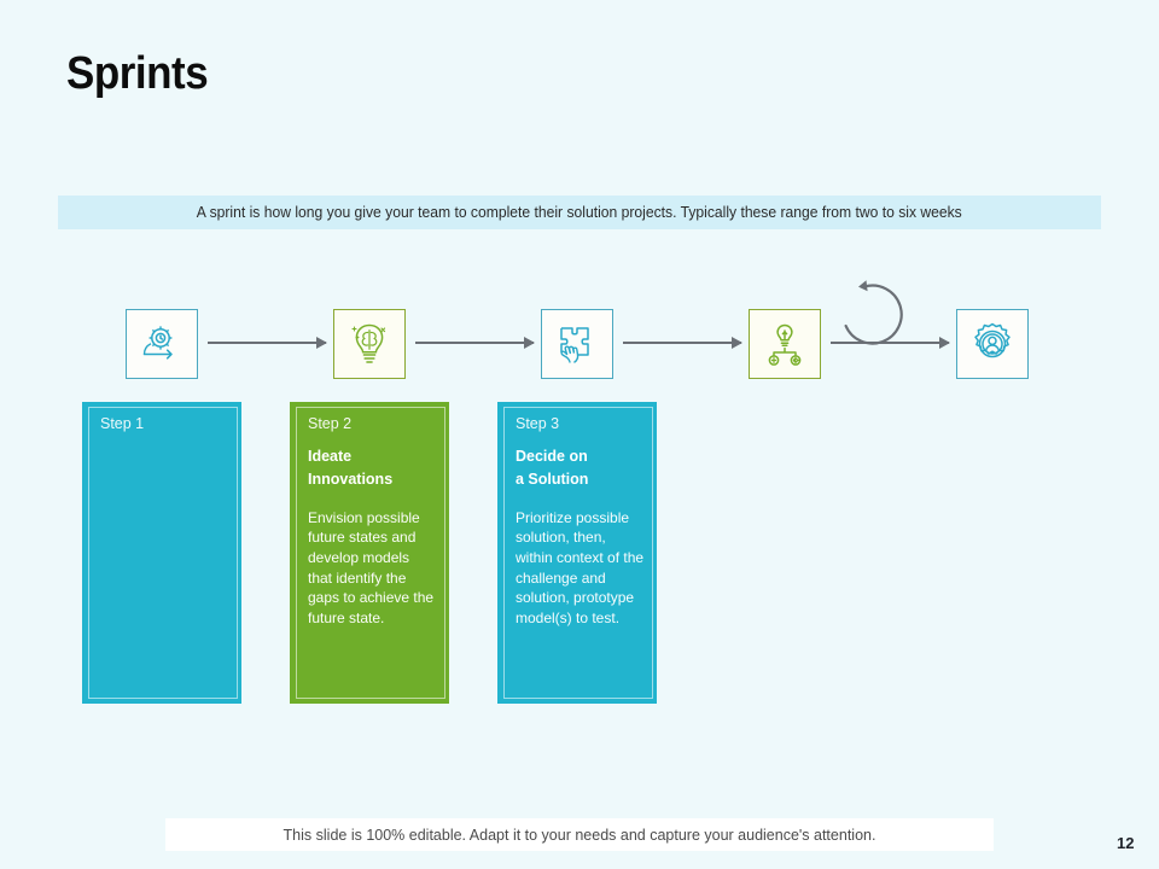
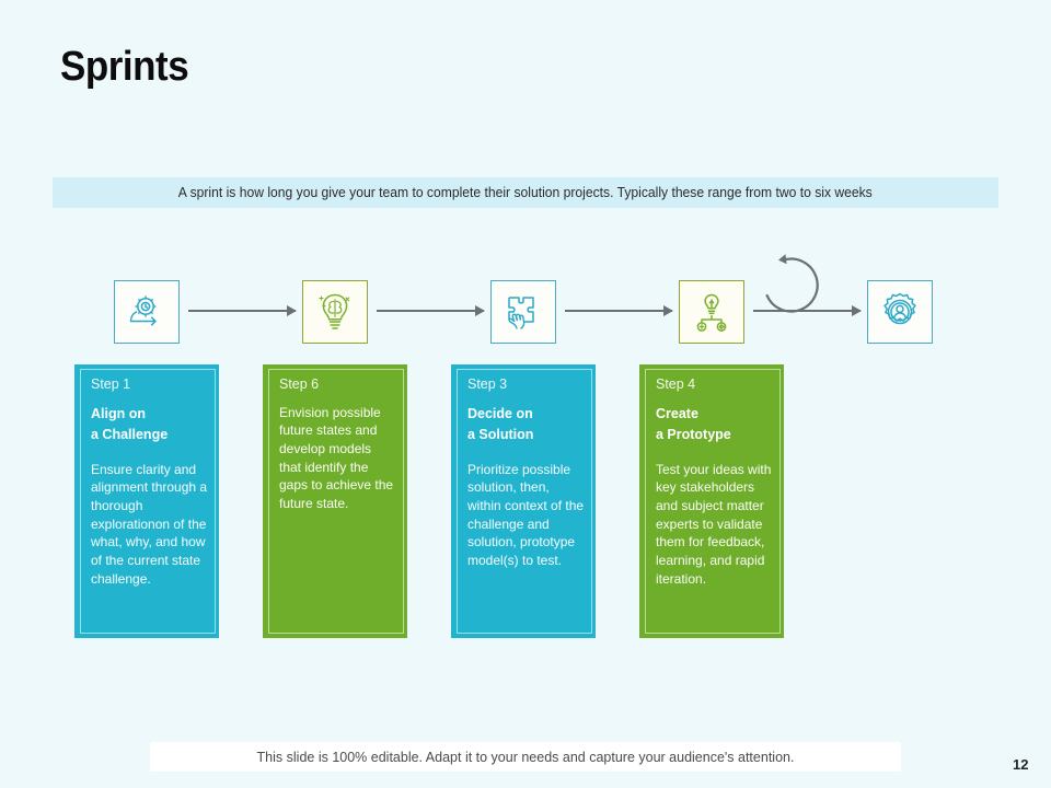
  Sprints
  A sprint is how long you give your team to complete their solution projects. Typically these range from two to six weeks
  Step 1
+ Align on
+ a Challenge
+ Ensure clarity and alignment through a thorough explorationon of the what, why, and how of the current state challenge.
- Step 2
+ Step 6
- Ideate
- Innovations
  Envision possible future states and develop models that identify the gaps to achieve the future state.
  Step 3
  Decide on
  a Solution
  Prioritize possible solution, then, within context of the challenge and solution, prototype model(s) to test.
+ Step 4
+ Create
+ a Prototype
+ Test your ideas with key stakeholders and subject matter experts to validate them for feedback, learning, and rapid iteration.
  This slide is 100% editable. Adapt it to your needs and capture your audience's attention.
  12
